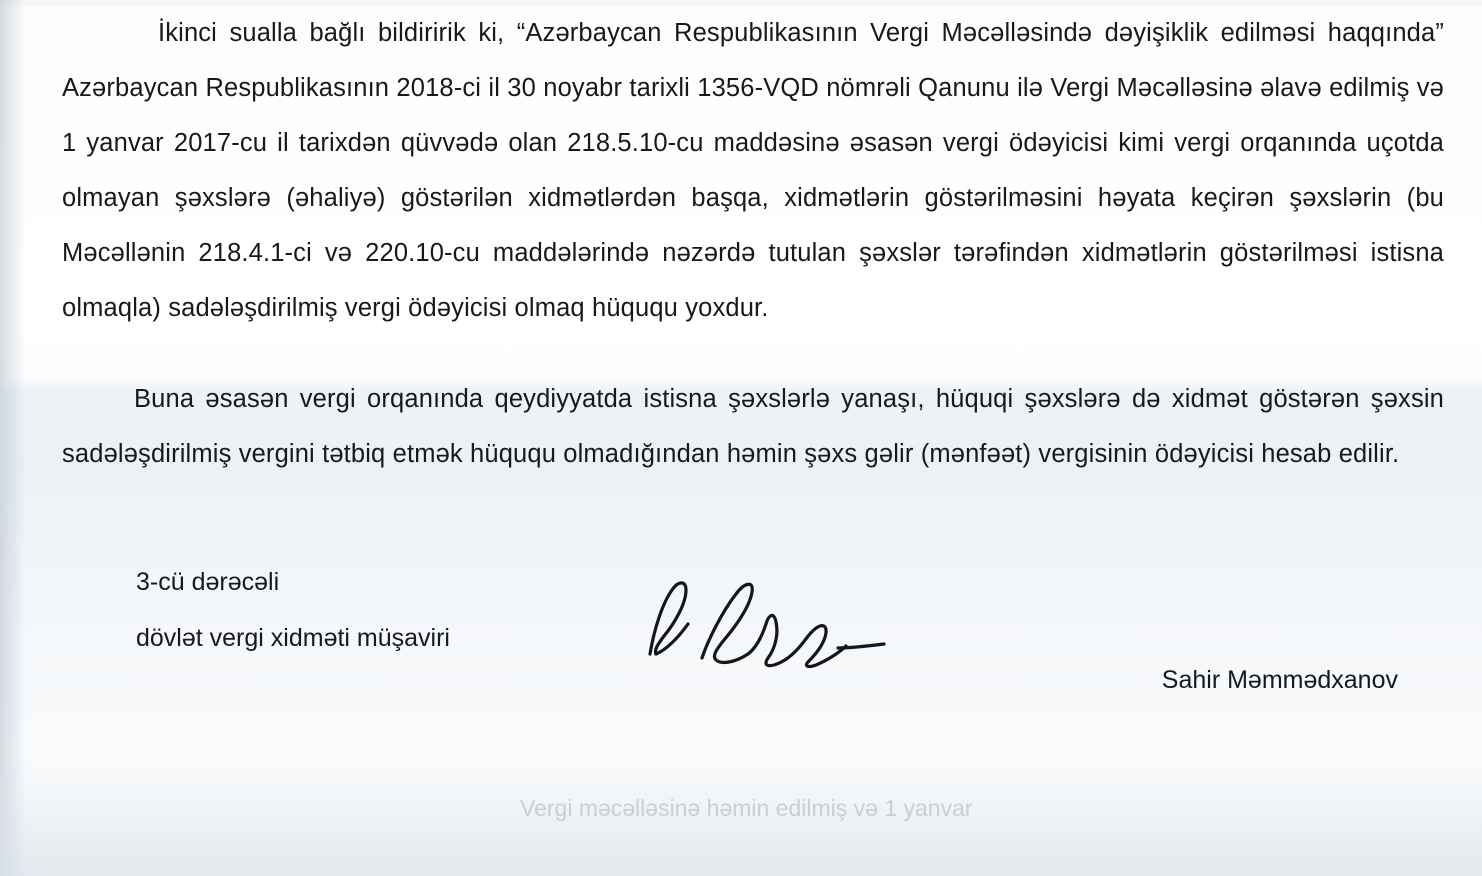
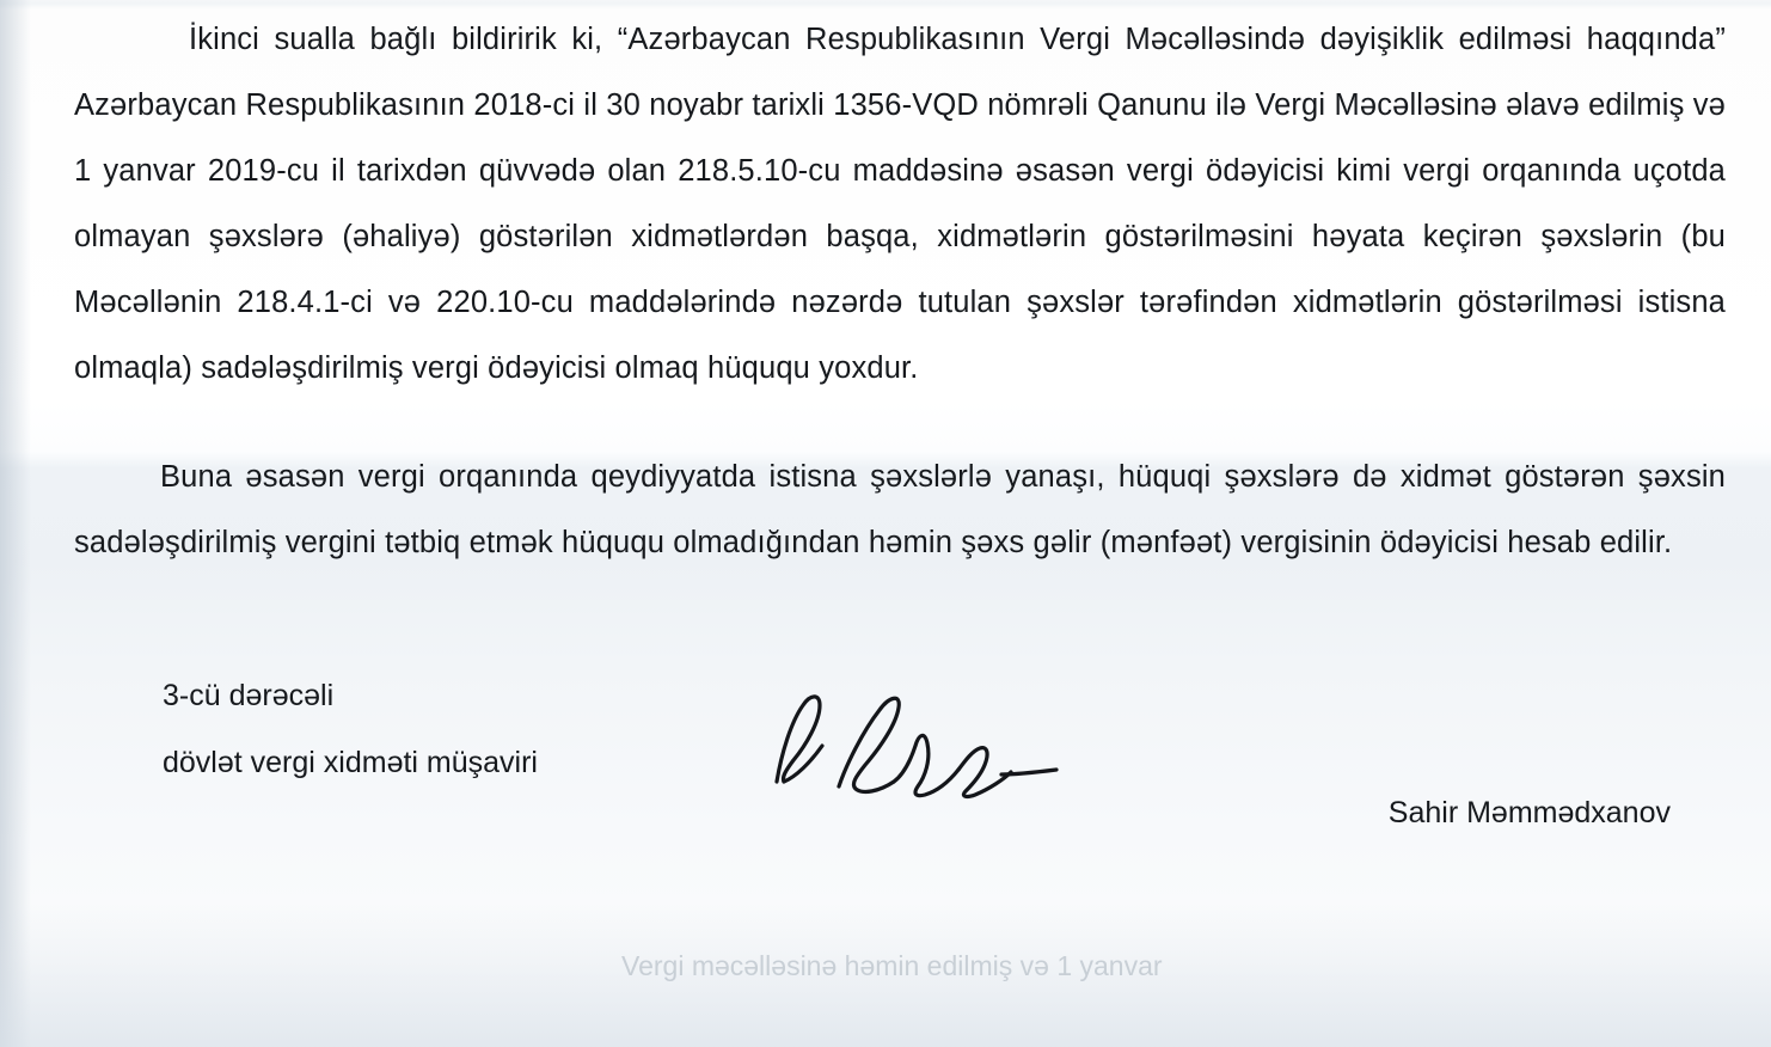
  Vergi məcəlləsinə həmin edilmiş və 1 yanvar
- İkinci sualla bağlı bildiririk ki, “Azərbaycan Respublikasının Vergi Məcəlləsində dəyişiklik edilməsi haqqında” Azərbaycan Respublikasının 2018-ci il 30 noyabr tarixli 1356-VQD nömrəli Qanunu ilə Vergi Məcəlləsinə əlavə edilmiş və 1 yanvar 2017-cu il tarixdən qüvvədə olan 218.5.10-cu maddəsinə əsasən vergi ödəyicisi kimi vergi orqanında uçotda olmayan şəxslərə (əhaliyə) göstərilən xidmətlərdən başqa, xidmətlərin göstərilməsini həyata keçirən şəxslərin (bu Məcəllənin 218.4.1-ci və 220.10-cu maddələrində nəzərdə tutulan şəxslər tərəfindən xidmətlərin göstərilməsi istisna olmaqla) sadələşdirilmiş vergi ödəyicisi olmaq hüququ yoxdur.
+ İkinci sualla bağlı bildiririk ki, “Azərbaycan Respublikasının Vergi Məcəlləsində dəyişiklik edilməsi haqqında” Azərbaycan Respublikasının 2018-ci il 30 noyabr tarixli 1356-VQD nömrəli Qanunu ilə Vergi Məcəlləsinə əlavə edilmiş və 1 yanvar 2019-cu il tarixdən qüvvədə olan 218.5.10-cu maddəsinə əsasən vergi ödəyicisi kimi vergi orqanında uçotda olmayan şəxslərə (əhaliyə) göstərilən xidmətlərdən başqa, xidmətlərin göstərilməsini həyata keçirən şəxslərin (bu Məcəllənin 218.4.1-ci və 220.10-cu maddələrində nəzərdə tutulan şəxslər tərəfindən xidmətlərin göstərilməsi istisna olmaqla) sadələşdirilmiş vergi ödəyicisi olmaq hüququ yoxdur.
  Buna əsasən vergi orqanında qeydiyyatda istisna şəxslərlə yanaşı, hüquqi şəxslərə də xidmət göstərən şəxsin sadələşdirilmiş vergini tətbiq etmək hüququ olmadığından həmin şəxs gəlir (mənfəət) vergisinin ödəyicisi hesab edilir.
  3-cü dərəcəli
  dövlət vergi xidməti müşaviri
  Sahir Məmmədxanov
